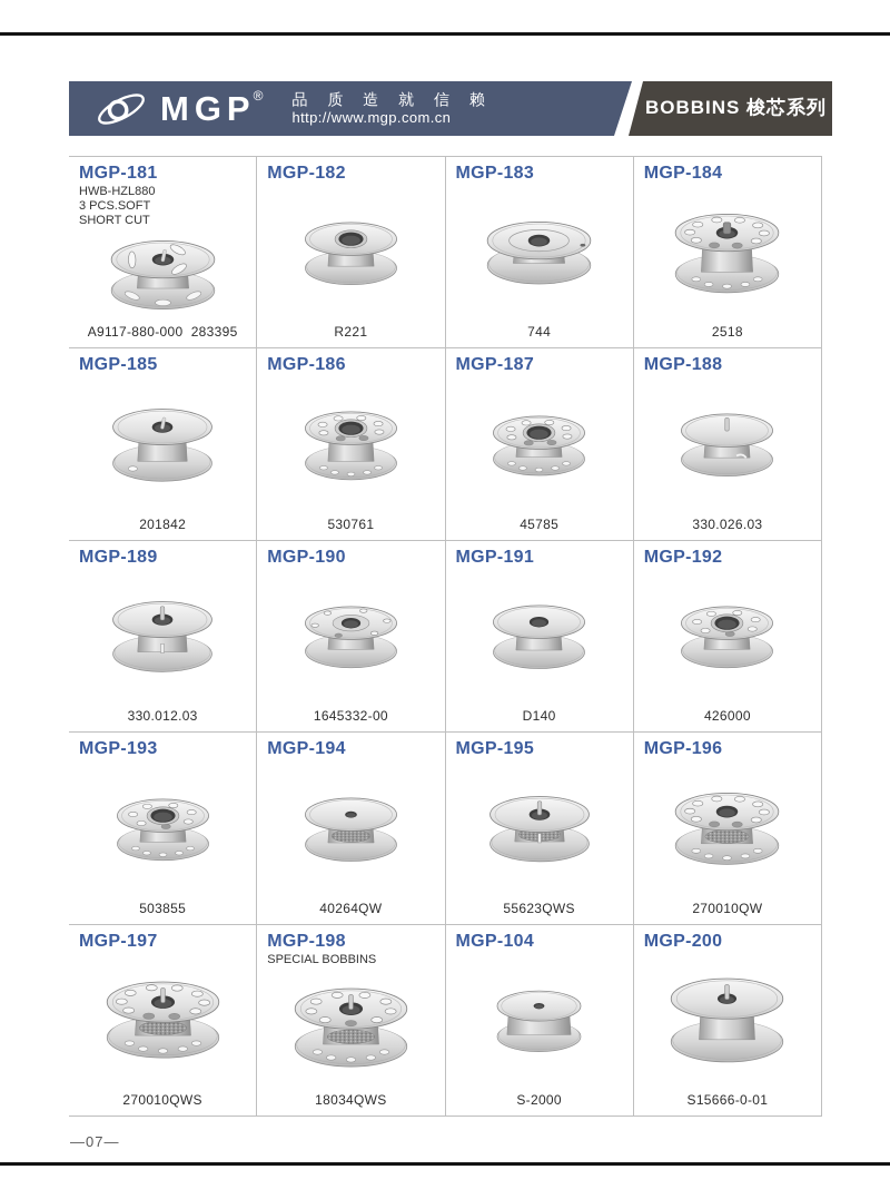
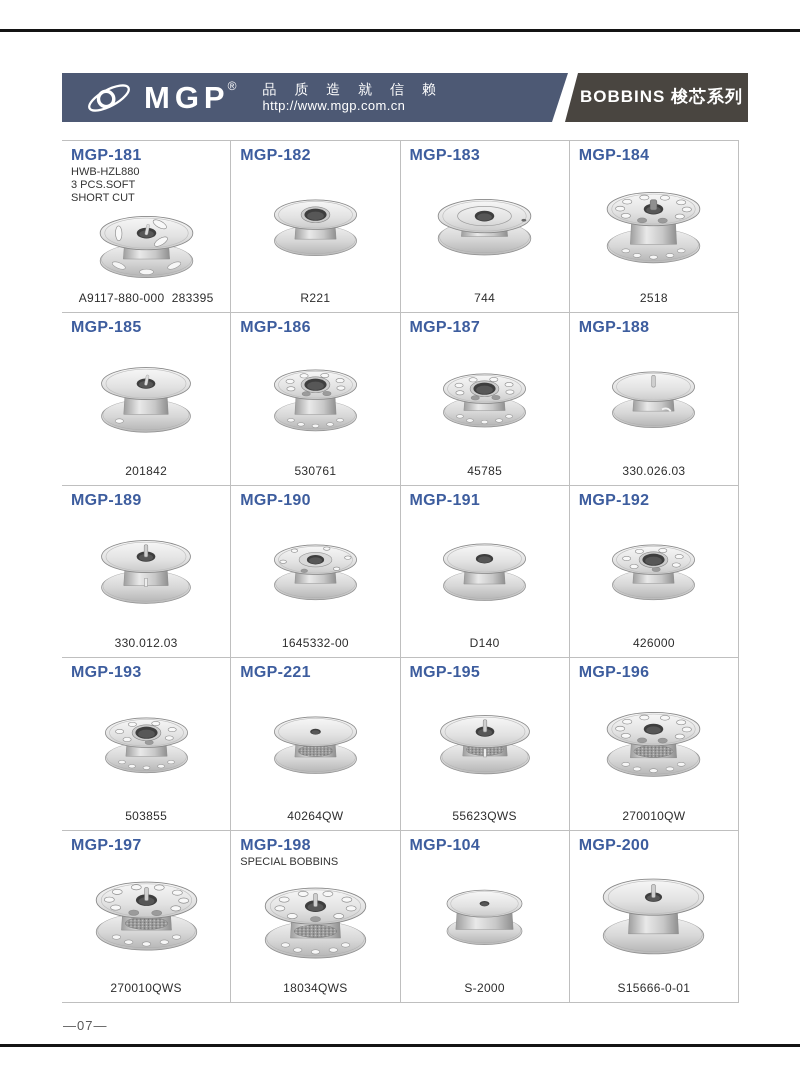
  MGP
  ®
  品 质 造 就 信 赖
  http://www.mgp.com.cn
  BOBBINS 梭芯系列
  MGP-181
  HWB-HZL880
  3 PCS.SOFT
  SHORT CUT
  A9117-880-000 283395
  MGP-182
  R221
  MGP-183
  744
  MGP-184
  2518
  MGP-185
  201842
  MGP-186
  530761
  MGP-187
  45785
  MGP-188
  330.026.03
  MGP-189
  330.012.03
  MGP-190
  1645332-00
  MGP-191
  D140
  MGP-192
  426000
  MGP-193
  503855
- MGP-194
+ MGP-221
  40264QW
  MGP-195
  55623QWS
  MGP-196
  270010QW
  MGP-197
  270010QWS
  MGP-198
  SPECIAL BOBBINS
  18034QWS
  MGP-104
  S-2000
  MGP-200
  S15666-0-01
  —07—
